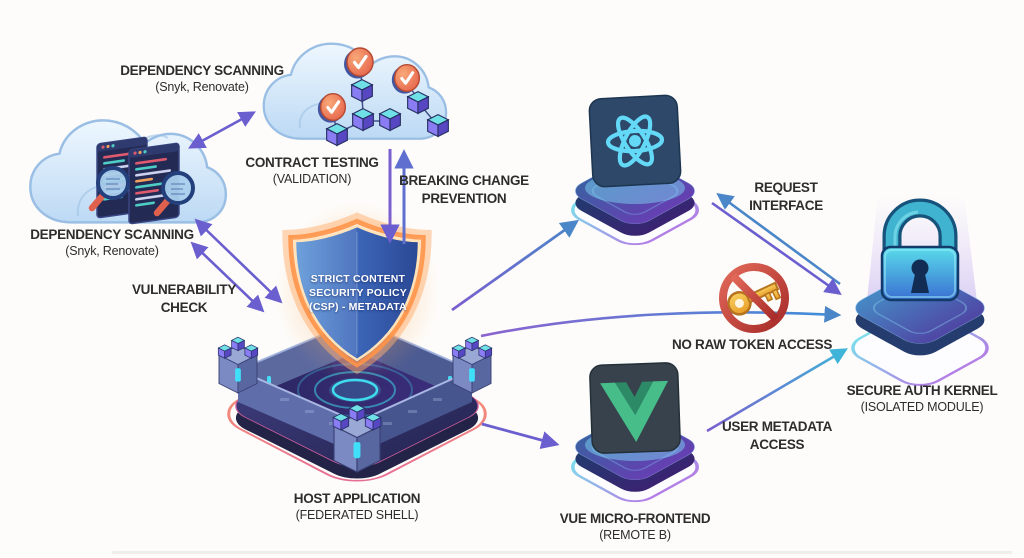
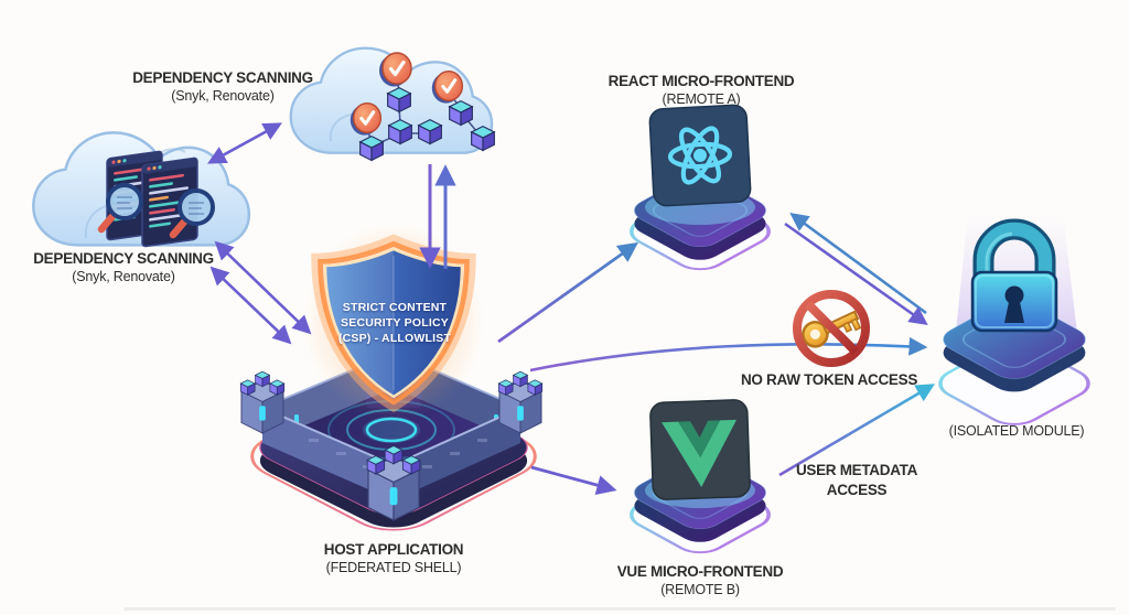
- STRICT CONTENT SECURITY POLICY (CSP) - METADATA
+ STRICT CONTENT SECURITY POLICY (CSP) - ALLOWLIST
  DEPENDENCY SCANNING
  (Snyk, Renovate)
- CONTRACT TESTING
- (VALIDATION)
  DEPENDENCY SCANNING
  (Snyk, Renovate)
  HOST APPLICATION
  (FEDERATED SHELL)
+ REACT MICRO-FRONTEND
+ (REMOTE A)
  VUE MICRO-FRONTEND
  (REMOTE B)
- SECURE AUTH KERNEL
  (ISOLATED MODULE)
- VULNERABILITY CHECK
- BREAKING CHANGE PREVENTION
- REQUEST INTERFACE
  NO RAW TOKEN ACCESS
  USER METADATA ACCESS
